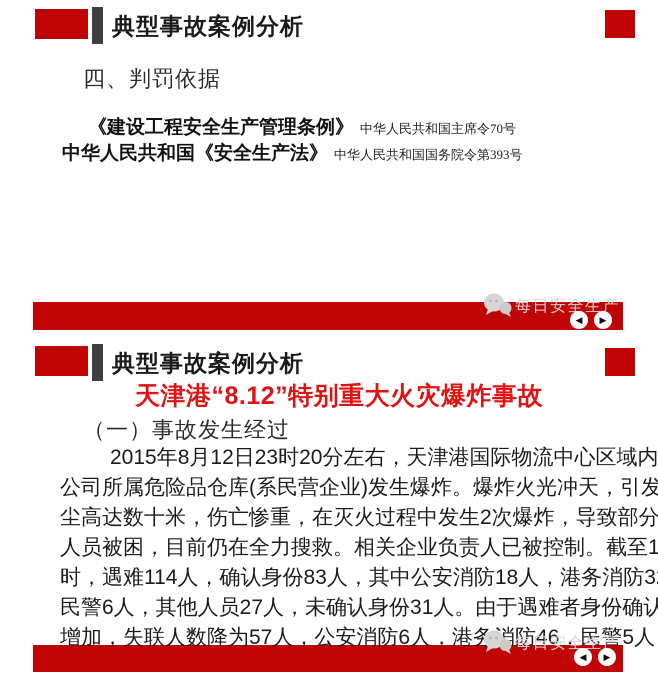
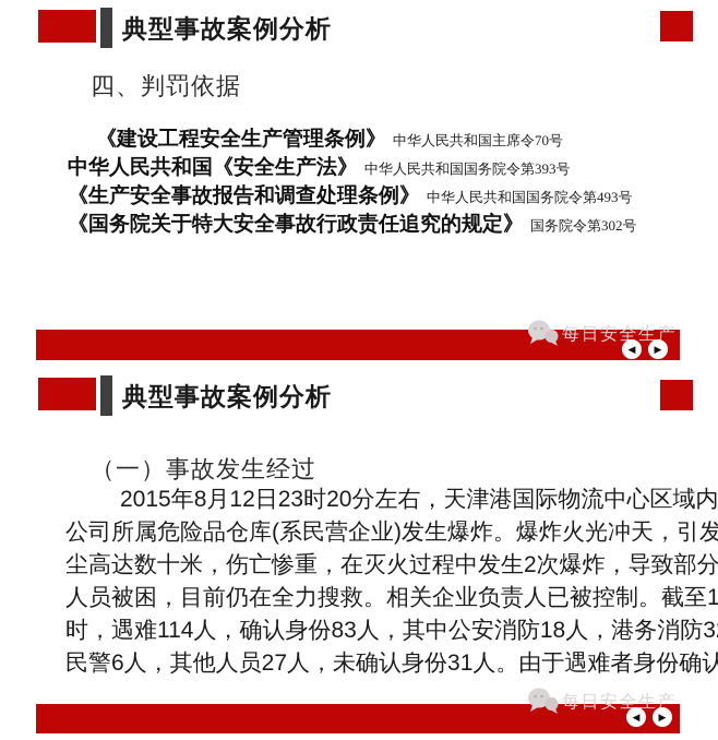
  典型事故案例分析
  四、判罚依据
  《建设工程安全生产管理条例》
  中华人民共和国主席令70号
  中华人民共和国《安全生产法》
  中华人民共和国国务院令第393号
+ 《生产安全事故报告和调查处理条例》
+ 中华人民共和国国务院令第493号
+ 《国务院关于特大安全事故行政责任追究的规定》
+ 国务院令第302号
  每日安全生产
  ◀
  ▶
  典型事故案例分析
- 天津港“8.12”特别重大火灾爆炸事故
  （一）事故发生经过
  2015年8月12日23时20分左右，天津港国际物流中心区域内
  公司所属危险品仓库(系民营企业)发生爆炸。爆炸火光冲天，引发
  尘高达数十米，伤亡惨重，在灭火过程中发生2次爆炸，导致部分
  人员被困，目前仍在全力搜救。相关企业负责人已被控制。截至1
  时，遇难114人，确认身份83人，其中公安消防18人，港务消防3
  民警6人，其他人员27人，未确认身份31人。由于遇难者身份确认
- 增加，失联人数降为57人，公安消防6人，港务消防46，民警5人
  每日安全生产
  ◀
  ▶
